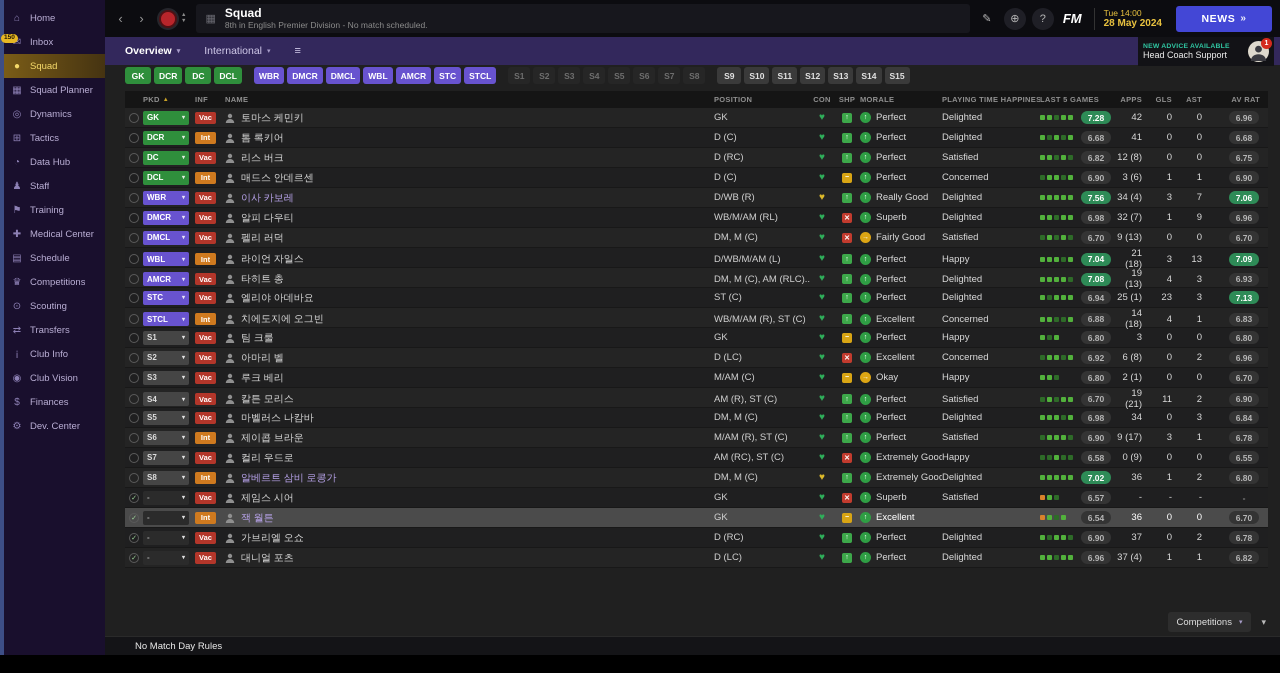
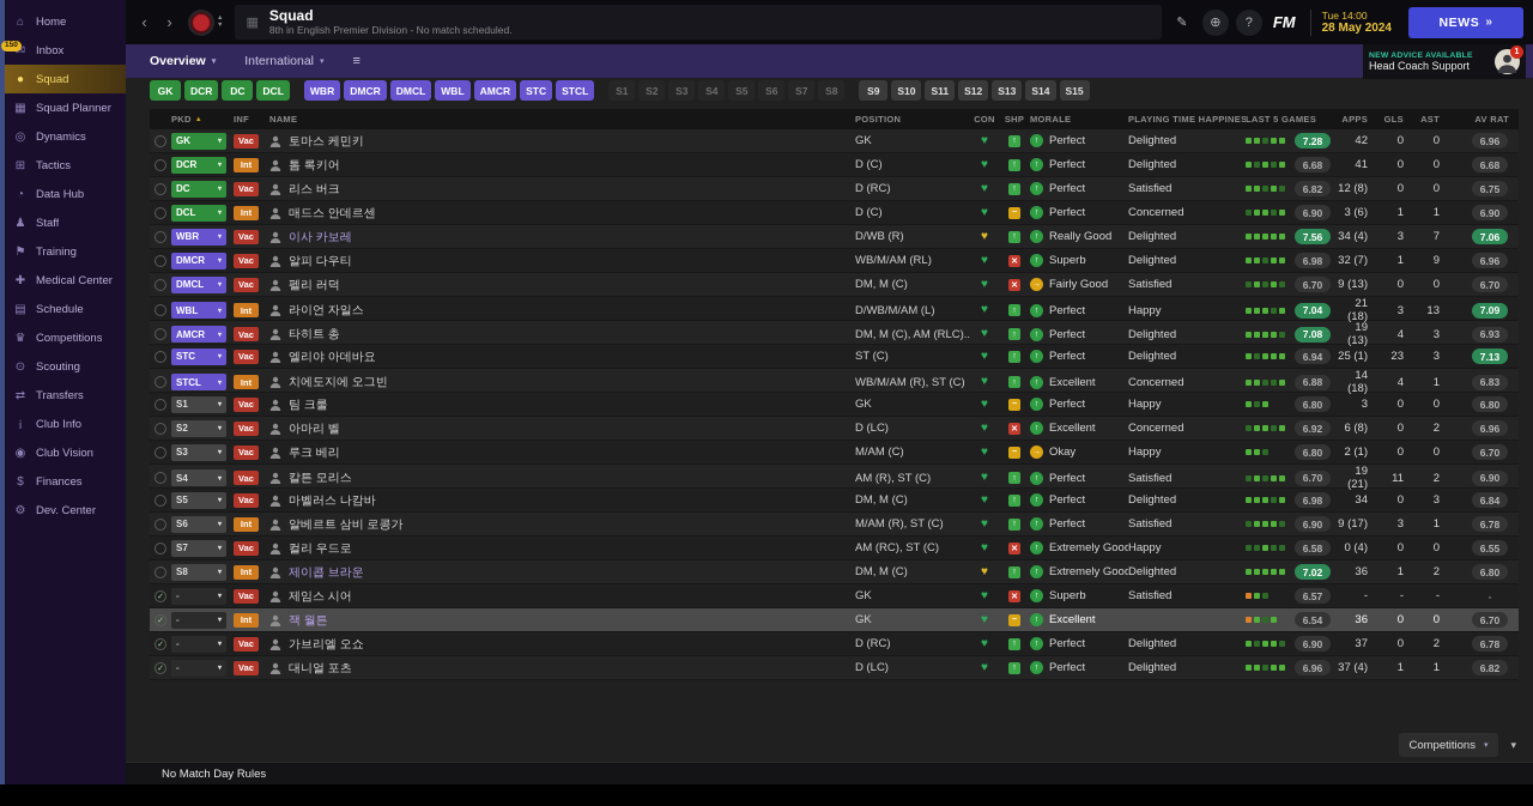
  ⌂
  Home
  ✉
  Inbox
  ●
  Squad
  ▦
  Squad Planner
  ◎
  Dynamics
  ⊞
  Tactics
  ◔
  Data Hub
  ♟
  Staff
  ⚑
  Training
  ✚
  Medical Center
  ▤
  Schedule
  ♛
  Competitions
  ⊙
  Scouting
  ⇄
  Transfers
  ℹ
  Club Info
  ◉
  Club Vision
  $
  Finances
  ⚙
  Dev. Center
  ‹
  ›
  ▦
  Squad
  8th in English Premier Division - No match scheduled.
  ✎
  ⊕
  ?
  FM
  Tue 14:00
  28 May 2024
  NEWS
  »
  Overview
  International
  ≡
  Head Coach Support
  GK
  DCR
  DC
  DCL
  WBR
  DMCR
  DMCL
  WBL
  AMCR
  STC
  STCL
  S1
  S2
  S3
  S4
  S5
  S6
  S7
  S8
  S9
  S10
  S11
  S12
  S13
  S14
  S15
  PKD
  INF
  NAME
  POSITION
  CON
  SHP
  MORALE
  PLAYING TIME HAPPINES
  LAST 5 GAMES
  APPS
  GLS
  AST
  AV RAT
  GK
  Vac
  토마스 케민키
  GK
  ♥
  Perfect
  Delighted
  7.28
  42
  0
  0
  6.96
  DCR
  Int
  톰 록키어
  D (C)
  ♥
  Perfect
  Delighted
  6.68
  41
  0
  0
  6.68
  DC
  Vac
  리스 버크
  D (RC)
  ♥
  Perfect
  Satisfied
  6.82
  12 (8)
  0
  0
  6.75
  DCL
  Int
  매드스 안데르센
  D (C)
  ♥
  Perfect
  Concerned
  6.90
  3 (6)
  1
  1
  6.90
  WBR
  Vac
  이사 카보레
  D/WB (R)
  ♥
  Really Good
  Delighted
  7.56
  34 (4)
  3
  7
  7.06
  DMCR
  Vac
  알피 다우티
  WB/M/AM (RL)
  ♥
  Superb
  Delighted
  6.98
  32 (7)
  1
  9
  6.96
  DMCL
  Vac
  펠리 러덕
  DM, M (C)
  ♥
  Fairly Good
  Satisfied
  6.70
  9 (13)
  0
  0
  6.70
  WBL
  Int
  라이언 자일스
  D/WB/M/AM (L)
  ♥
  Perfect
  Happy
  7.04
  21 (18)
  3
  13
  7.09
  AMCR
  Vac
  타히트 총
  DM, M (C), AM (RLC)..
  ♥
  Perfect
  Delighted
  7.08
  19 (13)
  4
  3
  6.93
  STC
  Vac
  엘리야 아데바요
  ST (C)
  ♥
  Perfect
  Delighted
  6.94
  25 (1)
  23
  3
  7.13
  STCL
  Int
  치에도지에 오그빈
  WB/M/AM (R), ST (C)
  ♥
  Excellent
  Concerned
  6.88
  14 (18)
  4
  1
  6.83
  S1
  Vac
  팀 크룰
  GK
  ♥
  Perfect
  Happy
  6.80
  3
  0
  0
  6.80
  S2
  Vac
  아마리 벨
  D (LC)
  ♥
  Excellent
  Concerned
  6.92
  6 (8)
  0
  2
  6.96
  S3
  Vac
  루크 베리
  M/AM (C)
  ♥
  Okay
  Happy
  6.80
  2 (1)
  0
  0
  6.70
  S4
  Vac
  칼튼 모리스
  AM (R), ST (C)
  ♥
  Perfect
  Satisfied
  6.70
  19 (21)
  11
  2
  6.90
  S5
  Vac
  마벨러스 나캄바
  DM, M (C)
  ♥
  Perfect
  Delighted
  6.98
  34
  0
  3
  6.84
  S6
  Int
- 제이콥 브라운
+ 알베르트 삼비 로콩가
  M/AM (R), ST (C)
  ♥
  Perfect
  Satisfied
  6.90
  9 (17)
  3
  1
  6.78
  S7
  Vac
  컬리 우드로
  AM (RC), ST (C)
  ♥
  Extremely Good
  Happy
  6.58
- 0 (9)
+ 0 (4)
  0
  0
  6.55
  S8
  Int
- 알베르트 삼비 로콩가
+ 제이콥 브라운
  DM, M (C)
  ♥
  Extremely Good
  Delighted
  7.02
  36
  1
  2
  6.80
  -
  Vac
  제임스 시어
  GK
  ♥
  Superb
  Satisfied
  6.57
  -
  -
  -
  -
  -
  Int
  잭 월튼
  GK
  ♥
  Excellent
  6.54
  36
  0
  0
  6.70
  -
  Vac
  가브리엘 오쇼
  D (RC)
  ♥
  Perfect
  Delighted
  6.90
  37
  0
  2
  6.78
  -
  Vac
  대니얼 포츠
  D (LC)
  ♥
  Perfect
  Delighted
  6.96
  37 (4)
  1
  1
  6.82
  Competitions
  ▾
  No Match Day Rules
